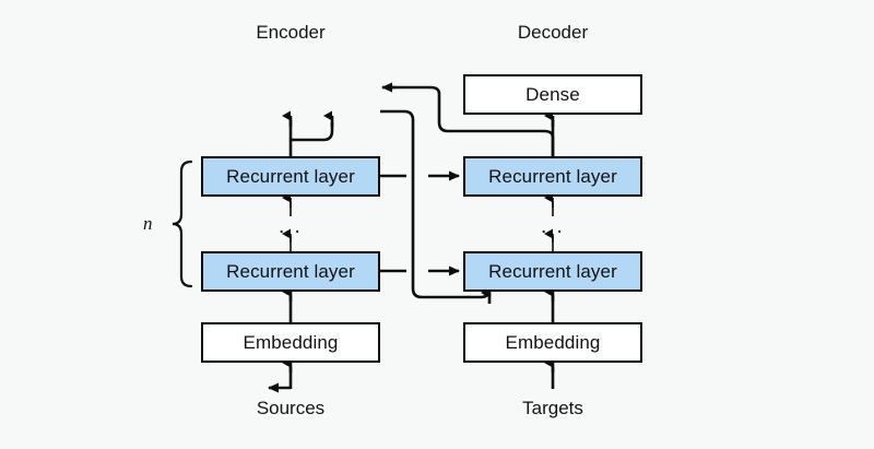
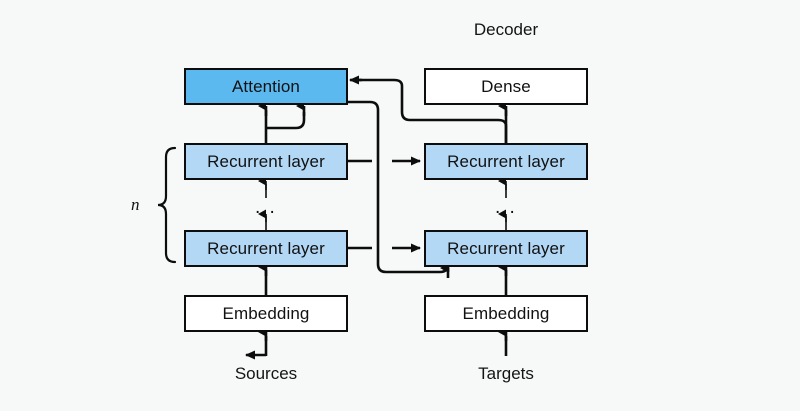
- Encoder
  Decoder
+ Attention
  Recurrent layer
  ...
  Recurrent layer
  Embedding
  Sources
  n
  Dense
  Recurrent layer
  ...
  Recurrent layer
  Embedding
  Targets
